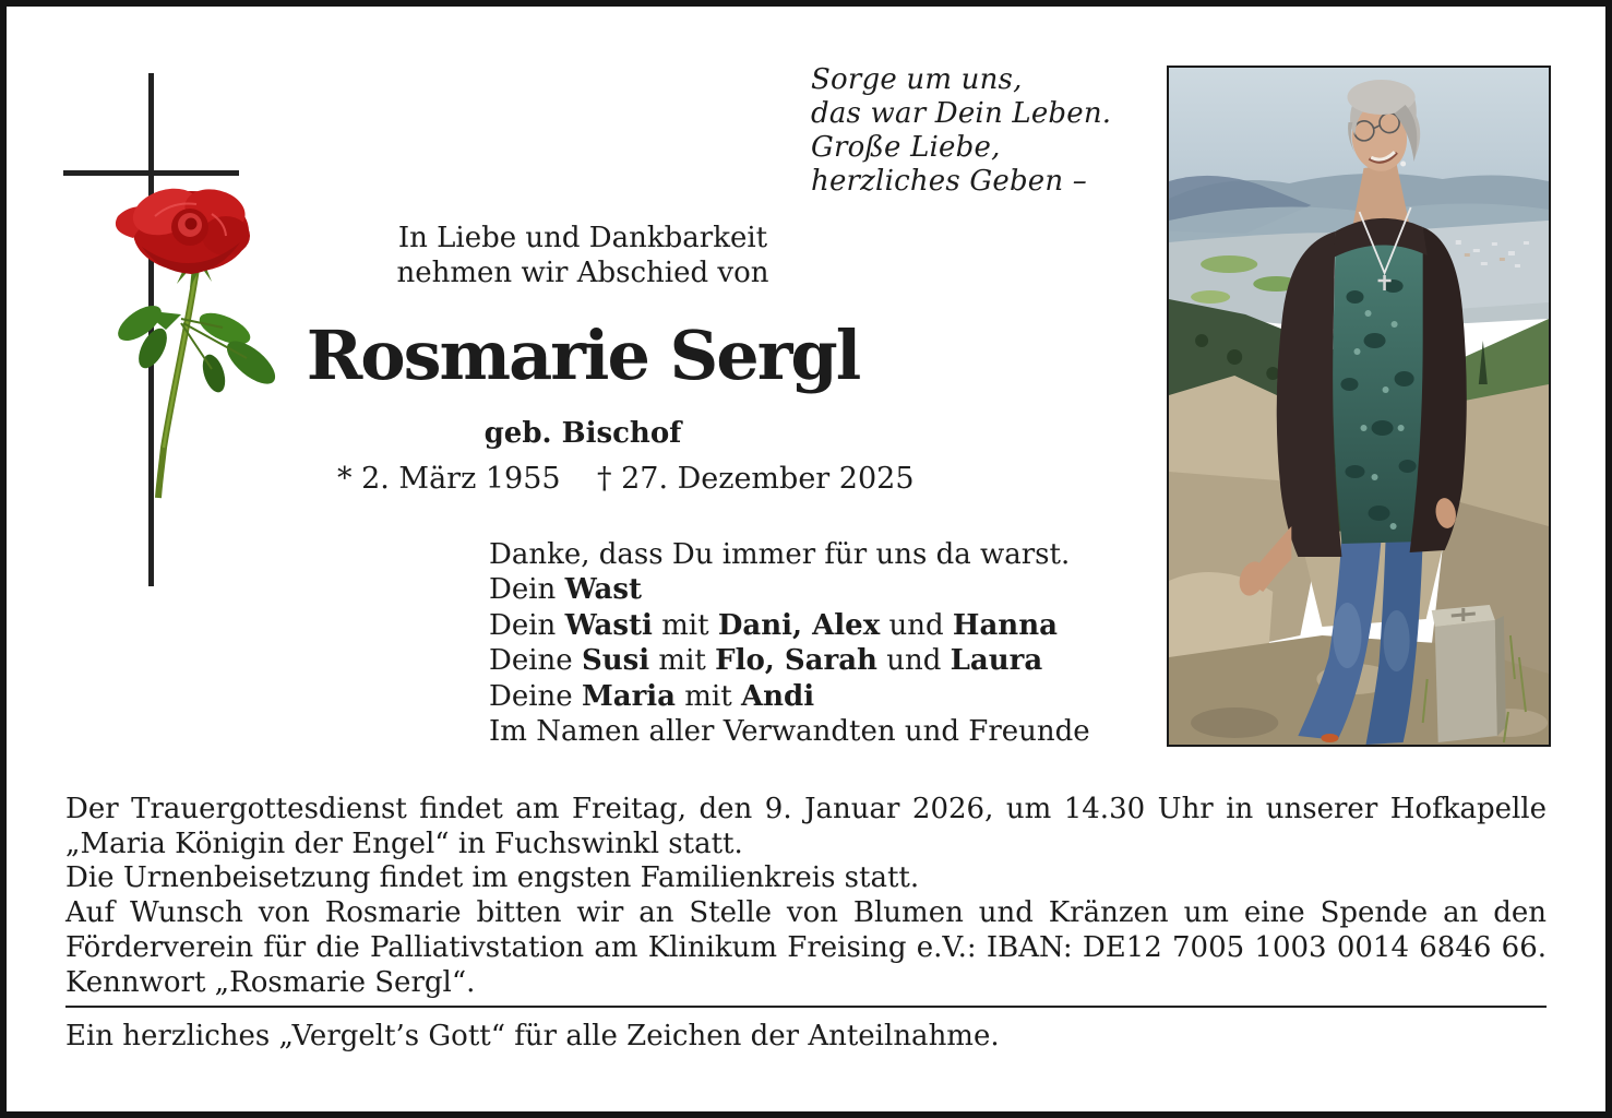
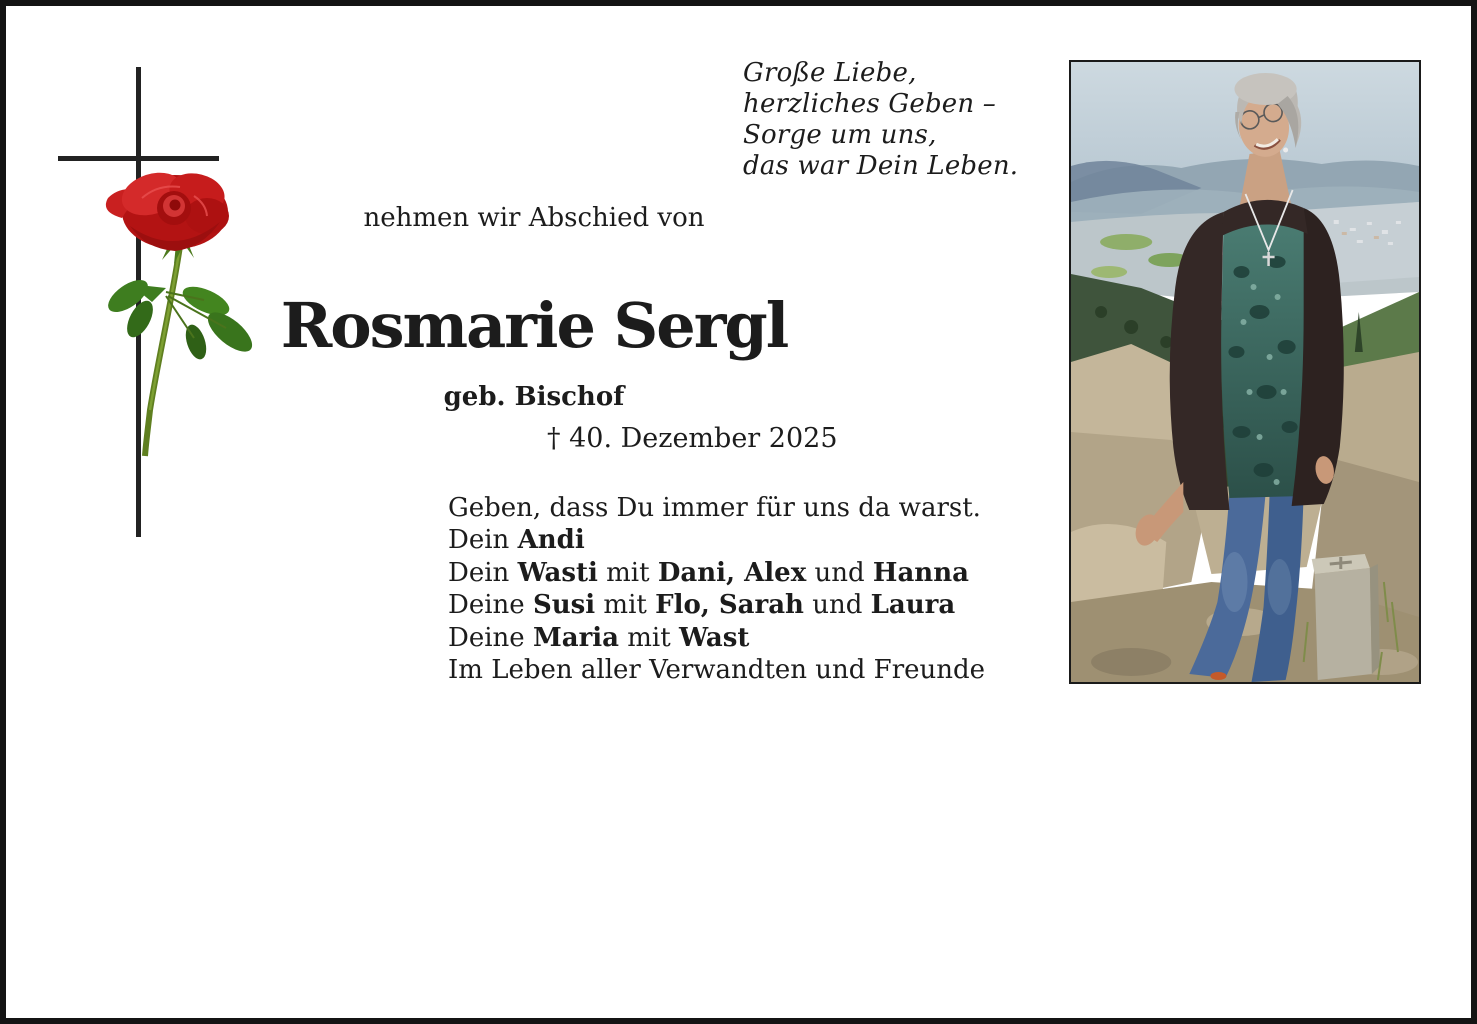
- Sorge um uns,
+ Große Liebe,
- das war Dein Leben.
+ herzliches Geben –
- Große Liebe,
+ Sorge um uns,
- herzliches Geben –
+ das war Dein Leben.
- In Liebe und Dankbarkeit
  nehmen wir Abschied von
  Rosmarie Sergl
  geb. Bischof
- * 2. März 1955
- † 27. Dezember 2025
+ † 40. Dezember 2025
- Danke, dass Du immer für uns da warst.
+ Geben, dass Du immer für uns da warst.
- Dein Wast
+ Dein Andi
  Dein Wasti mit Dani, Alex und Hanna
  Deine Susi mit Flo, Sarah und Laura
- Deine Maria mit Andi
+ Deine Maria mit Wast
- Im Namen aller Verwandten und Freunde
+ Im Leben aller Verwandten und Freunde
- Der Trauergottesdienst findet am Freitag, den 9. Januar 2026, um 14.30 Uhr in unserer Hofkapelle
- „Maria Königin der Engel“ in Fuchswinkl statt.
- Die Urnenbeisetzung findet im engsten Familienkreis statt.
- Auf Wunsch von Rosmarie bitten wir an Stelle von Blumen und Kränzen um eine Spende an den
- Förderverein für die Palliativstation am Klinikum Freising e.V.: IBAN: DE12 7005 1003 0014 6846 66.
- Kennwort „Rosmarie Sergl“.
- Ein herzliches „Vergelt’s Gott“ für alle Zeichen der Anteilnahme.
